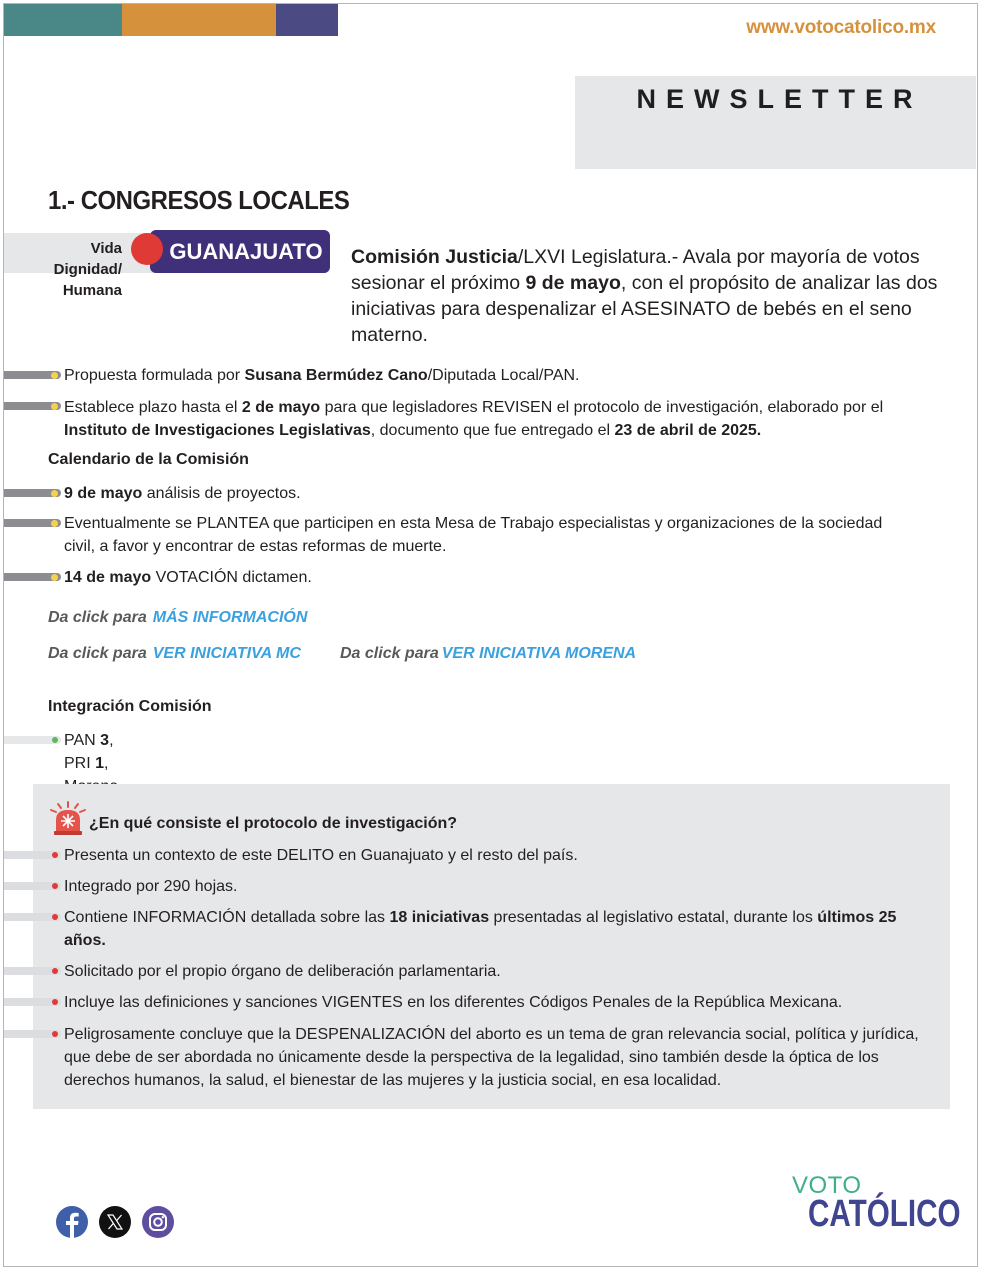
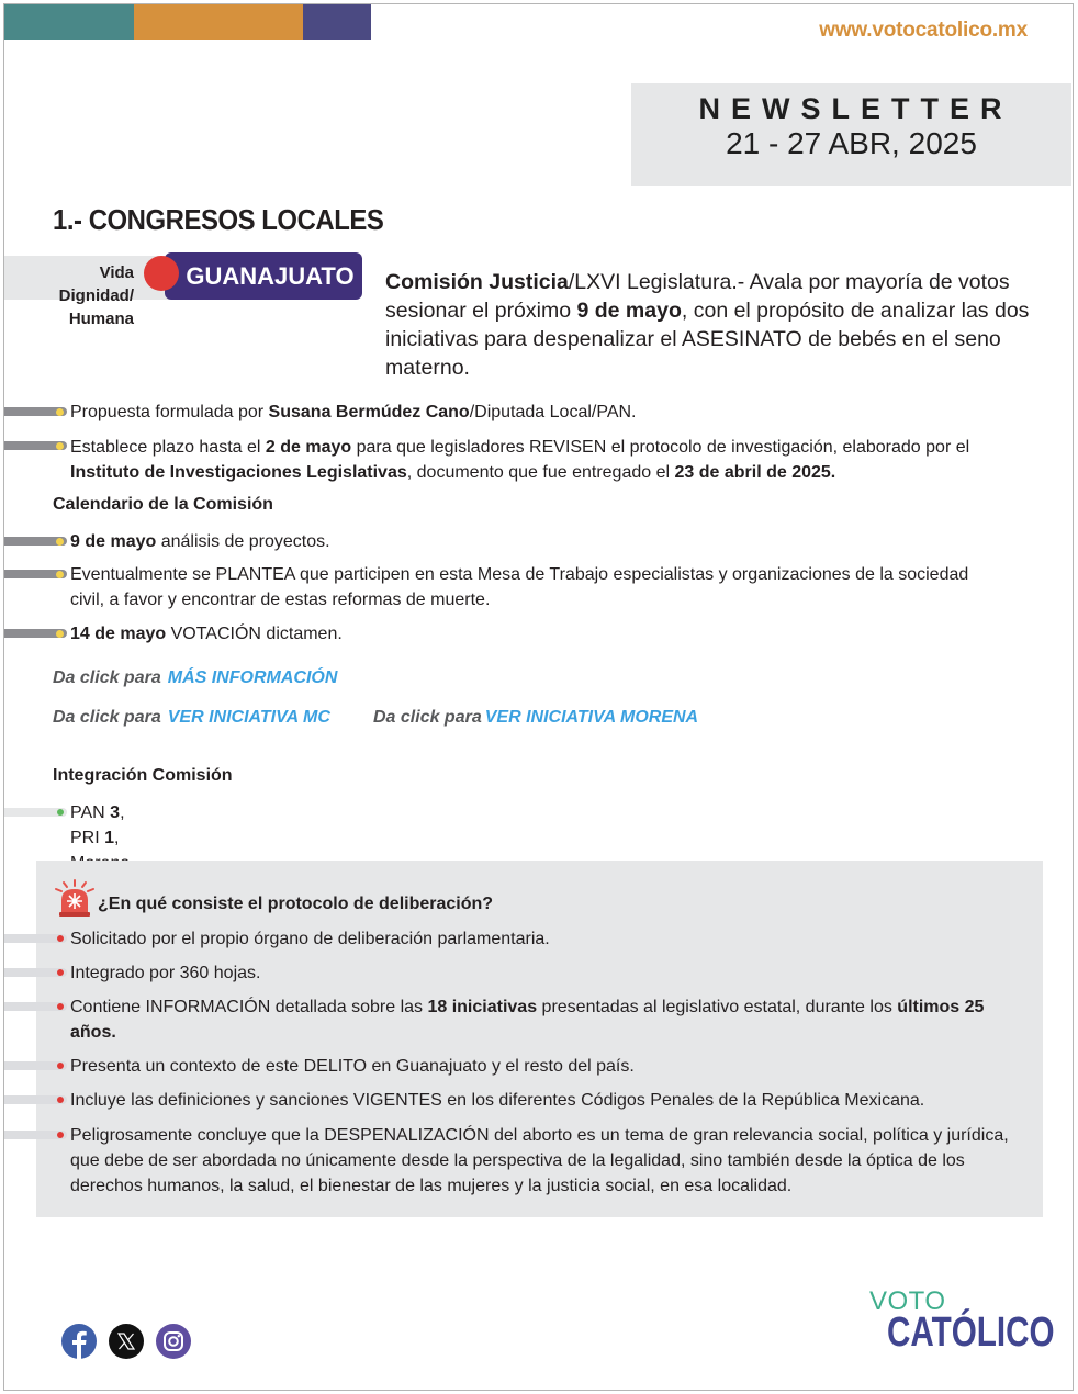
  www.votocatolico.mx
  NEWSLETTER
+ 21 - 27 ABR, 2025
  1.- CONGRESOS LOCALES
  Vida
  Dignidad/
  Humana
  GUANAJUATO
  Comisión Justicia/LXVI Legislatura.- Avala por mayoría de votos sesionar el próximo 9 de mayo, con el propósito de analizar las dos iniciativas para despenalizar el ASESINATO de bebés en el seno materno.
  Propuesta formulada por Susana Bermúdez Cano/Diputada Local/PAN.
  Establece plazo hasta el 2 de mayo para que legisladores REVISEN el protocolo de investigación, elaborado por el Instituto de Investigaciones Legislativas, documento que fue entregado el 23 de abril de 2025.
  Calendario de la Comisión
  9 de mayo análisis de proyectos.
  Eventualmente se PLANTEA que participen en esta Mesa de Trabajo especialistas y organizaciones de la sociedad civil, a favor y encontrar de estas reformas de muerte.
  14 de mayo VOTACIÓN dictamen.
  Da click para MÁS INFORMACIÓN
  Da click para VER INICIATIVA MC
  Da click para VER INICIATIVA MORENA
  Integración Comisión
- ¿En qué consiste el protocolo de investigación?
+ ¿En qué consiste el protocolo de deliberación?
- Presenta un contexto de este DELITO en Guanajuato y el resto del país.
+ Solicitado por el propio órgano de deliberación parlamentaria.
- Integrado por 290 hojas.
+ Integrado por 360 hojas.
  Contiene INFORMACIÓN detallada sobre las 18 iniciativas presentadas al legislativo estatal, durante los últimos 25 años.
- Solicitado por el propio órgano de deliberación parlamentaria.
+ Presenta un contexto de este DELITO en Guanajuato y el resto del país.
  Incluye las definiciones y sanciones VIGENTES en los diferentes Códigos Penales de la República Mexicana.
  Peligrosamente concluye que la DESPENALIZACIÓN del aborto es un tema de gran relevancia social, política y jurídica, que debe de ser abordada no únicamente desde la perspectiva de la legalidad, sino también desde la óptica de los derechos humanos, la salud, el bienestar de las mujeres y la justicia social, en esa localidad.
  VOTO
  CATÓLICO
